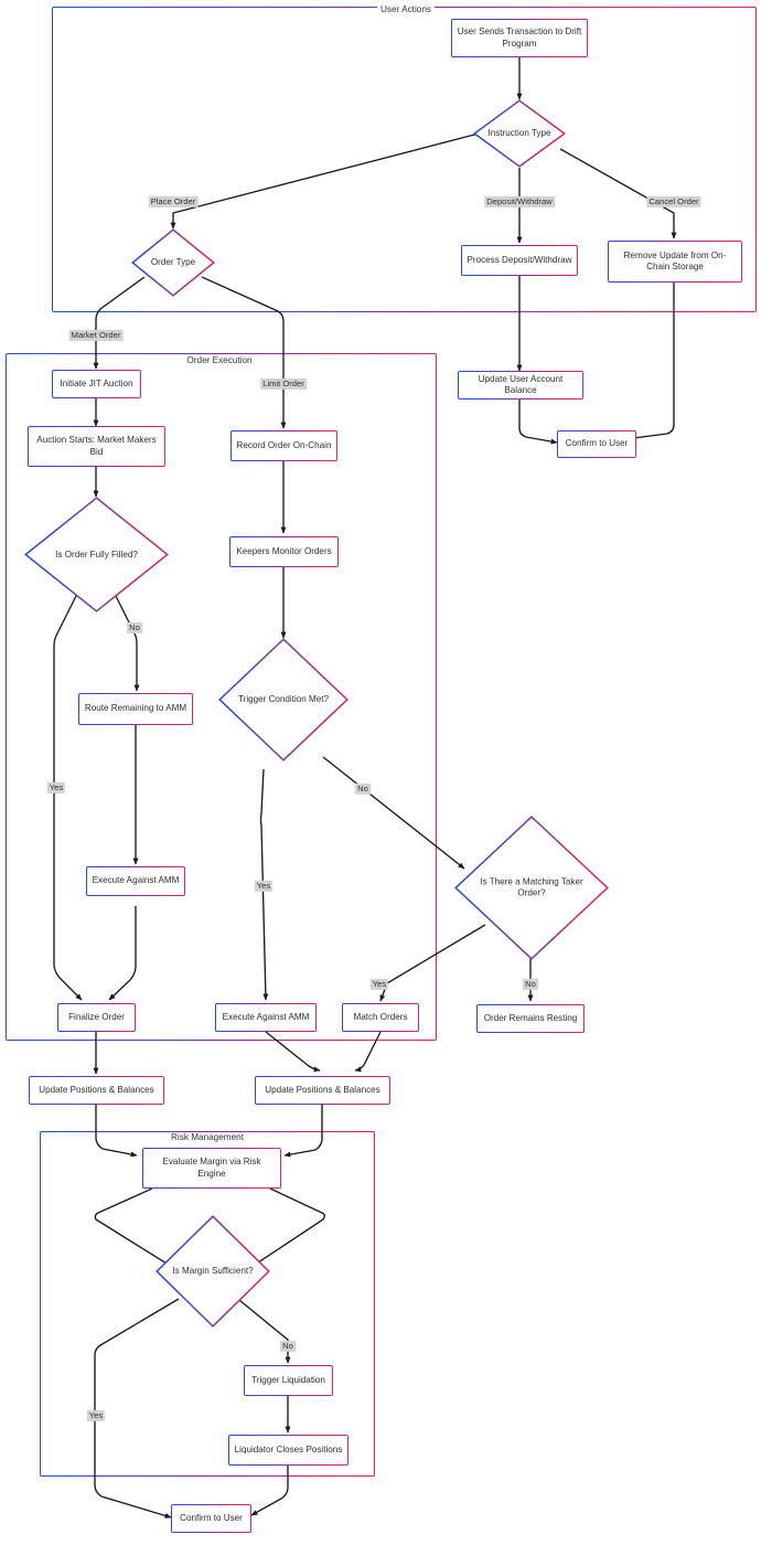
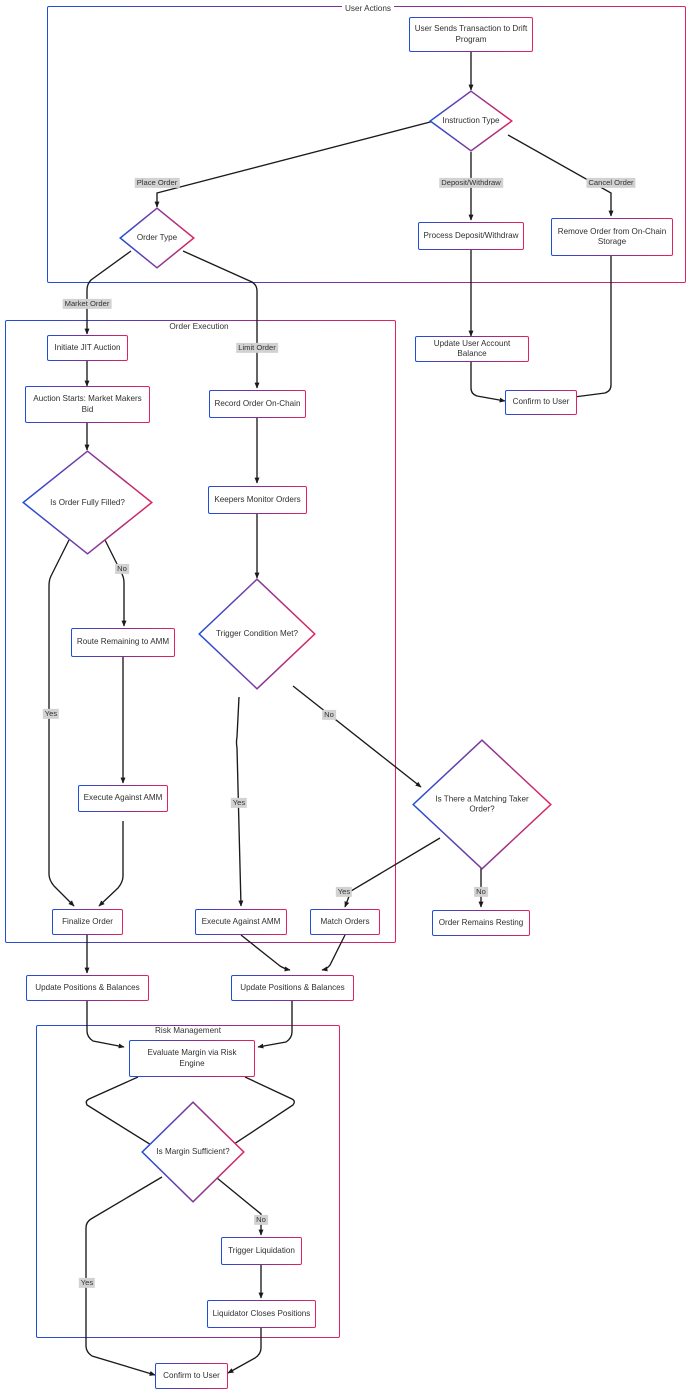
  User Actions
  Order Execution
  Risk Management
  User Sends Transaction to Drift Program
  Process Deposit/Withdraw
- Remove Update from On-Chain Storage
+ Remove Order from On-Chain Storage
  Update User Account Balance
  Confirm to User
  Initiate JIT Auction
  Auction Starts: Market Makers Bid
  Route Remaining to AMM
  Execute Against AMM
  Finalize Order
  Record Order On-Chain
  Keepers Monitor Orders
  Execute Against AMM
  Match Orders
  Order Remains Resting
  Update Positions & Balances
  Update Positions & Balances
  Evaluate Margin via Risk Engine
  Trigger Liquidation
  Liquidator Closes Positions
  Confirm to User
  Instruction Type
  Order Type
  Is Order Fully Filled?
  Trigger Condition Met?
  Is There a Matching Taker Order?
  Is Margin Sufficient?
  Place Order
  Deposit/Withdraw
  Cancel Order
  Market Order
  Limit Order
  No
  Yes
  Yes
  No
  Yes
  No
  No
  Yes
